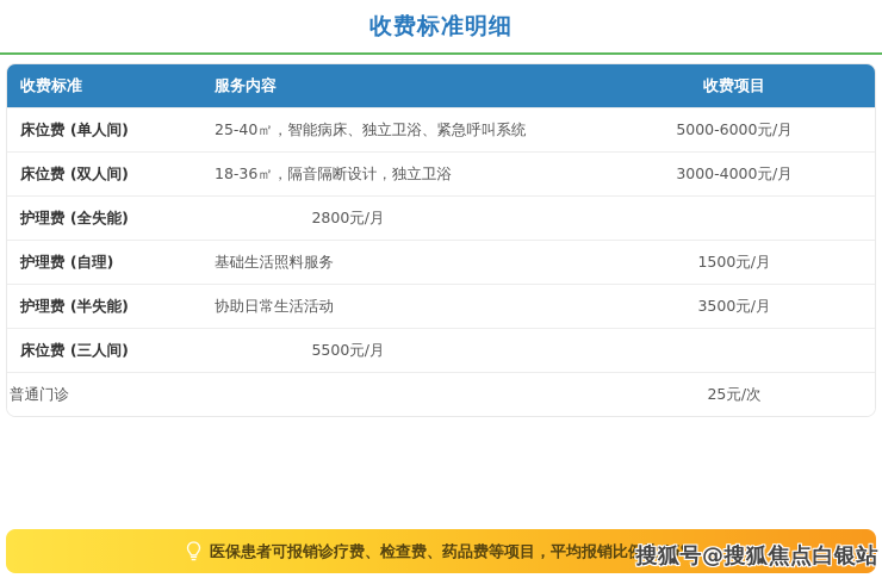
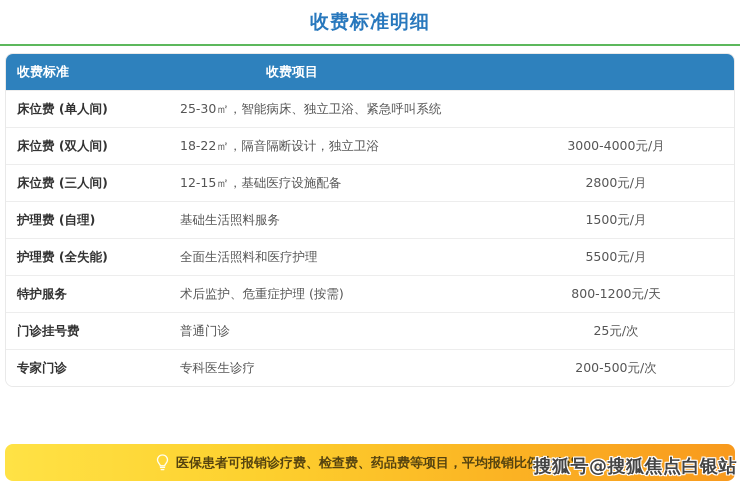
  收费标准明细
  收费标准
- 服务内容
  收费项目
  床位费 (单人间)
- 25-40㎡，智能病床、独立卫浴、紧急呼叫系统
+ 25-30㎡，智能病床、独立卫浴、紧急呼叫系统
- 5000-6000元/月
  床位费 (双人间)
- 18-36㎡，隔音隔断设计，独立卫浴
+ 18-22㎡，隔音隔断设计，独立卫浴
  3000-4000元/月
- 护理费 (全失能)
+ 床位费 (三人间)
+ 12-15㎡，基础医疗设施配备
  2800元/月
  护理费 (自理)
  基础生活照料服务
  1500元/月
- 护理费 (半失能)
- 协助日常生活活动
- 3500元/月
- 床位费 (三人间)
+ 护理费 (全失能)
+ 全面生活照料和医疗护理
  5500元/月
+ 特护服务
+ 术后监护、危重症护理 (按需)
+ 800-1200元/天
+ 门诊挂号费
  普通门诊
  25元/次
+ 专家门诊
+ 专科医生诊疗
+ 200-500元/次
  医保患者可报销诊疗费、检查费、药品费等项目，平均报销比例达65%
  搜狐号@搜狐焦点白银站
